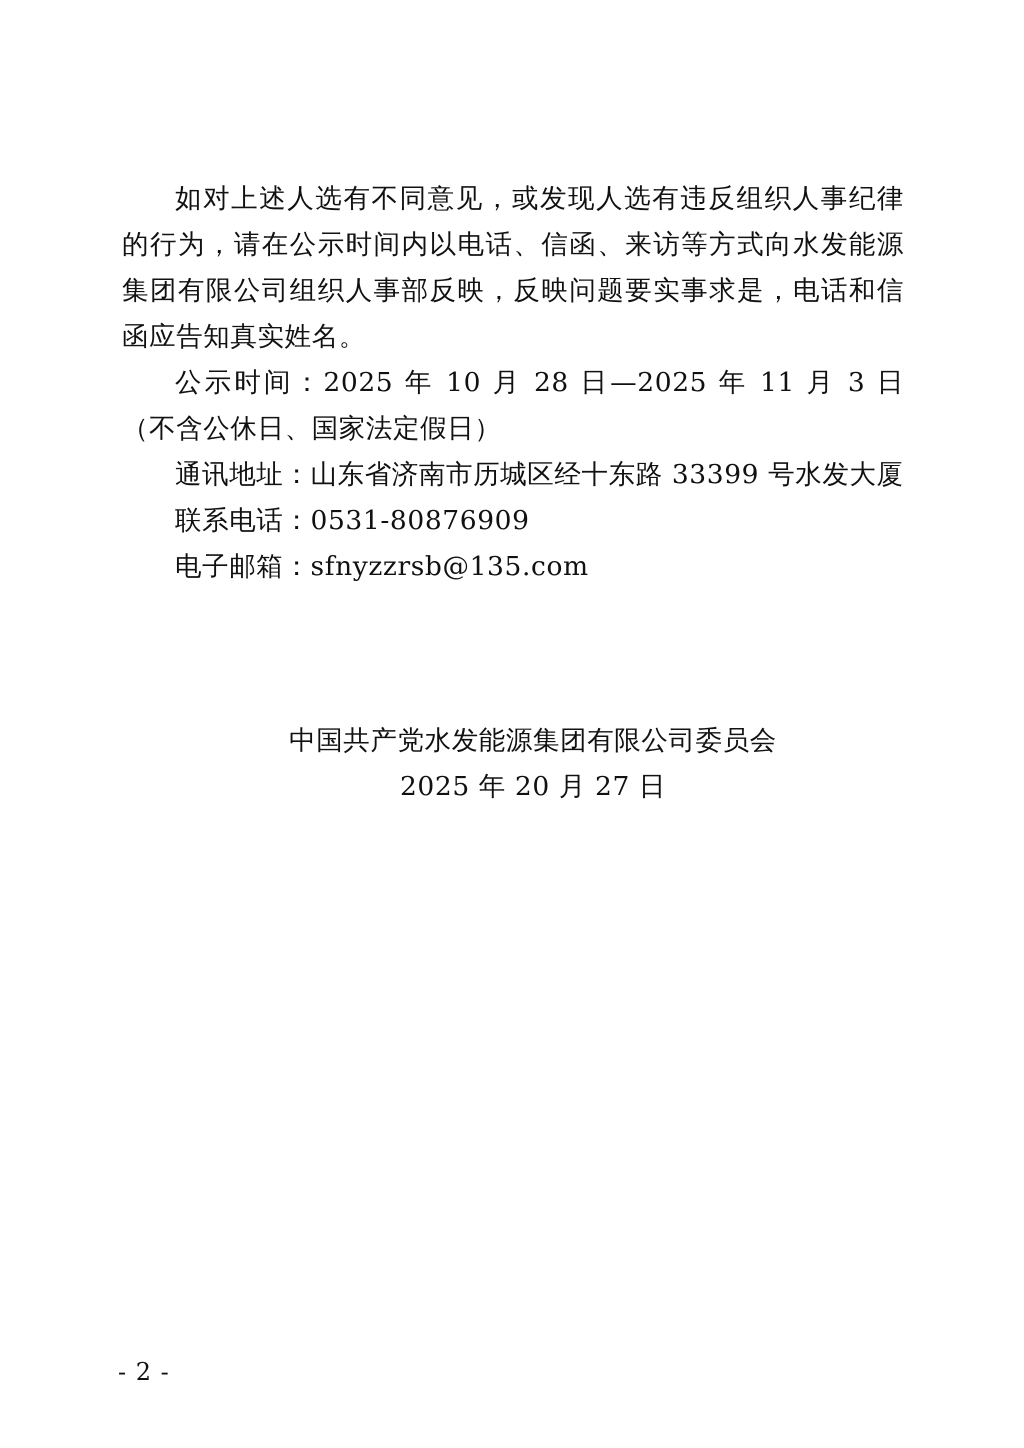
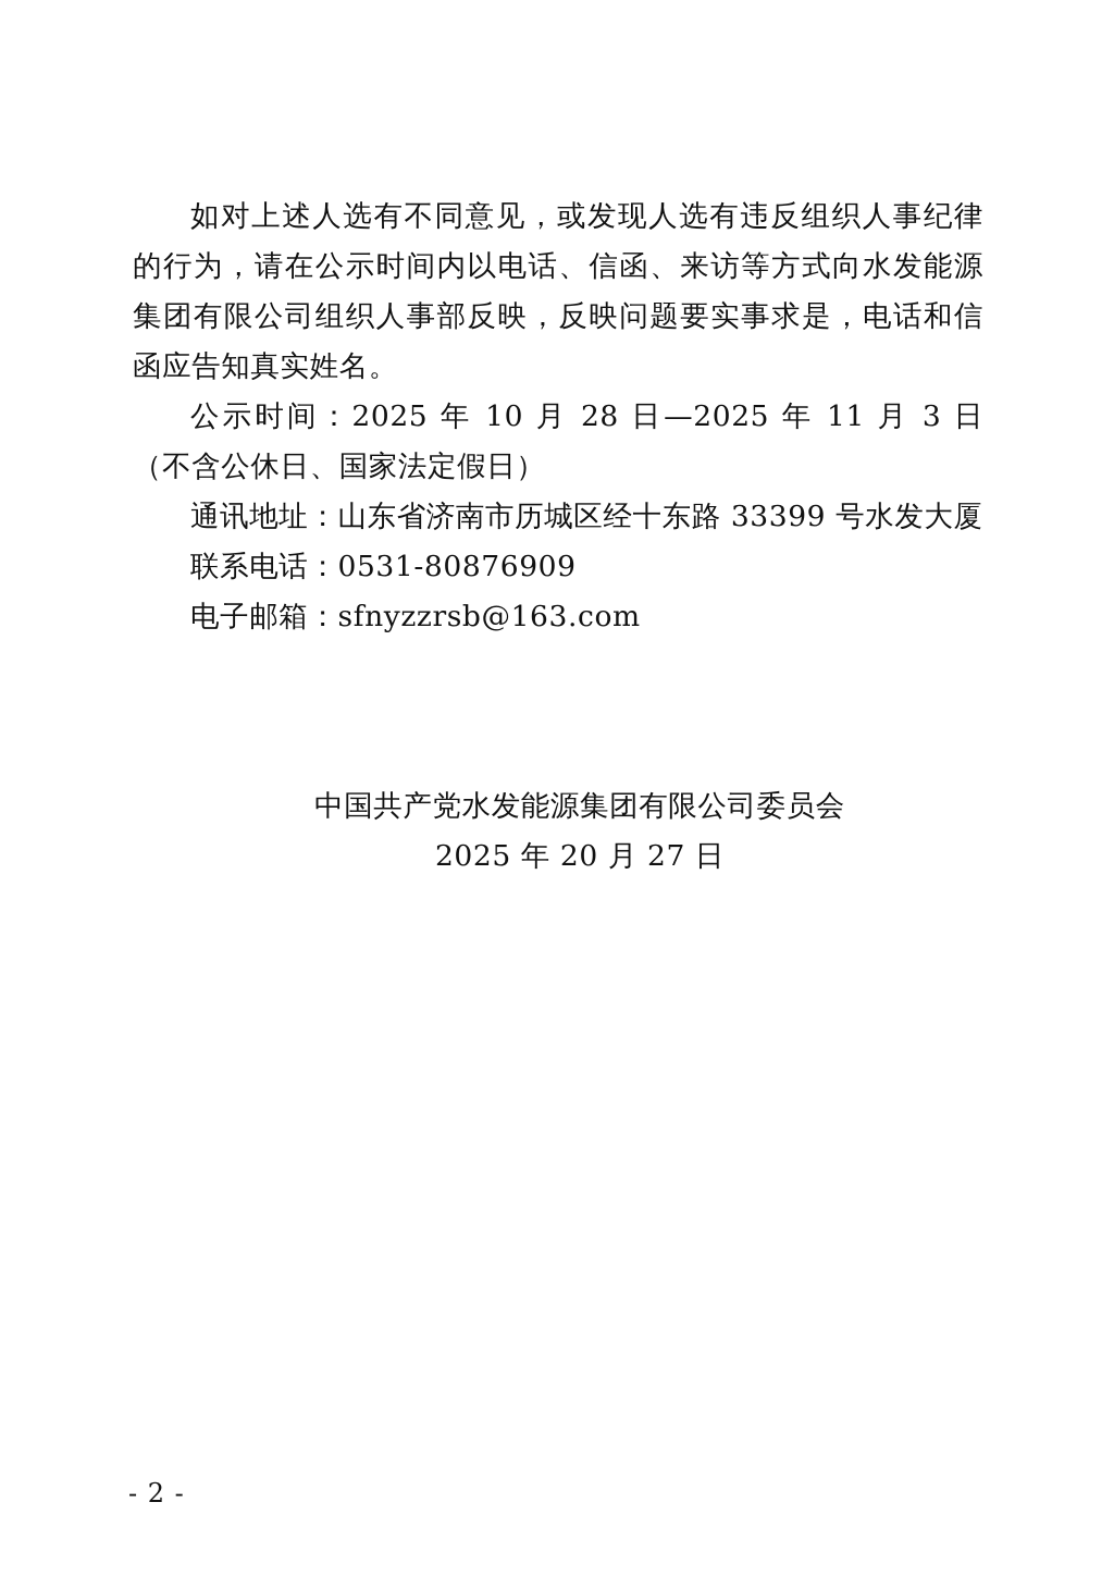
  如对上述人选有不同意见，或发现人选有违反组织人事纪律的行为，请在公示时间内以电话、信函、来访等方式向水发能源集团有限公司组织人事部反映，反映问题要实事求是，电话和信函应告知真实姓名。
  公示时间：2025 年 10 月 28 日—2025 年 11 月 3 日（不含公休日、国家法定假日）
  通讯地址：山东省济南市历城区经十东路 33399 号水发大厦
  联系电话：0531-80876909
- 电子邮箱：sfnyzzrsb@135.com
+ 电子邮箱：sfnyzzrsb@163.com
  中国共产党水发能源集团有限公司委员会
  2025 年 20 月 27 日
  - 2 -
